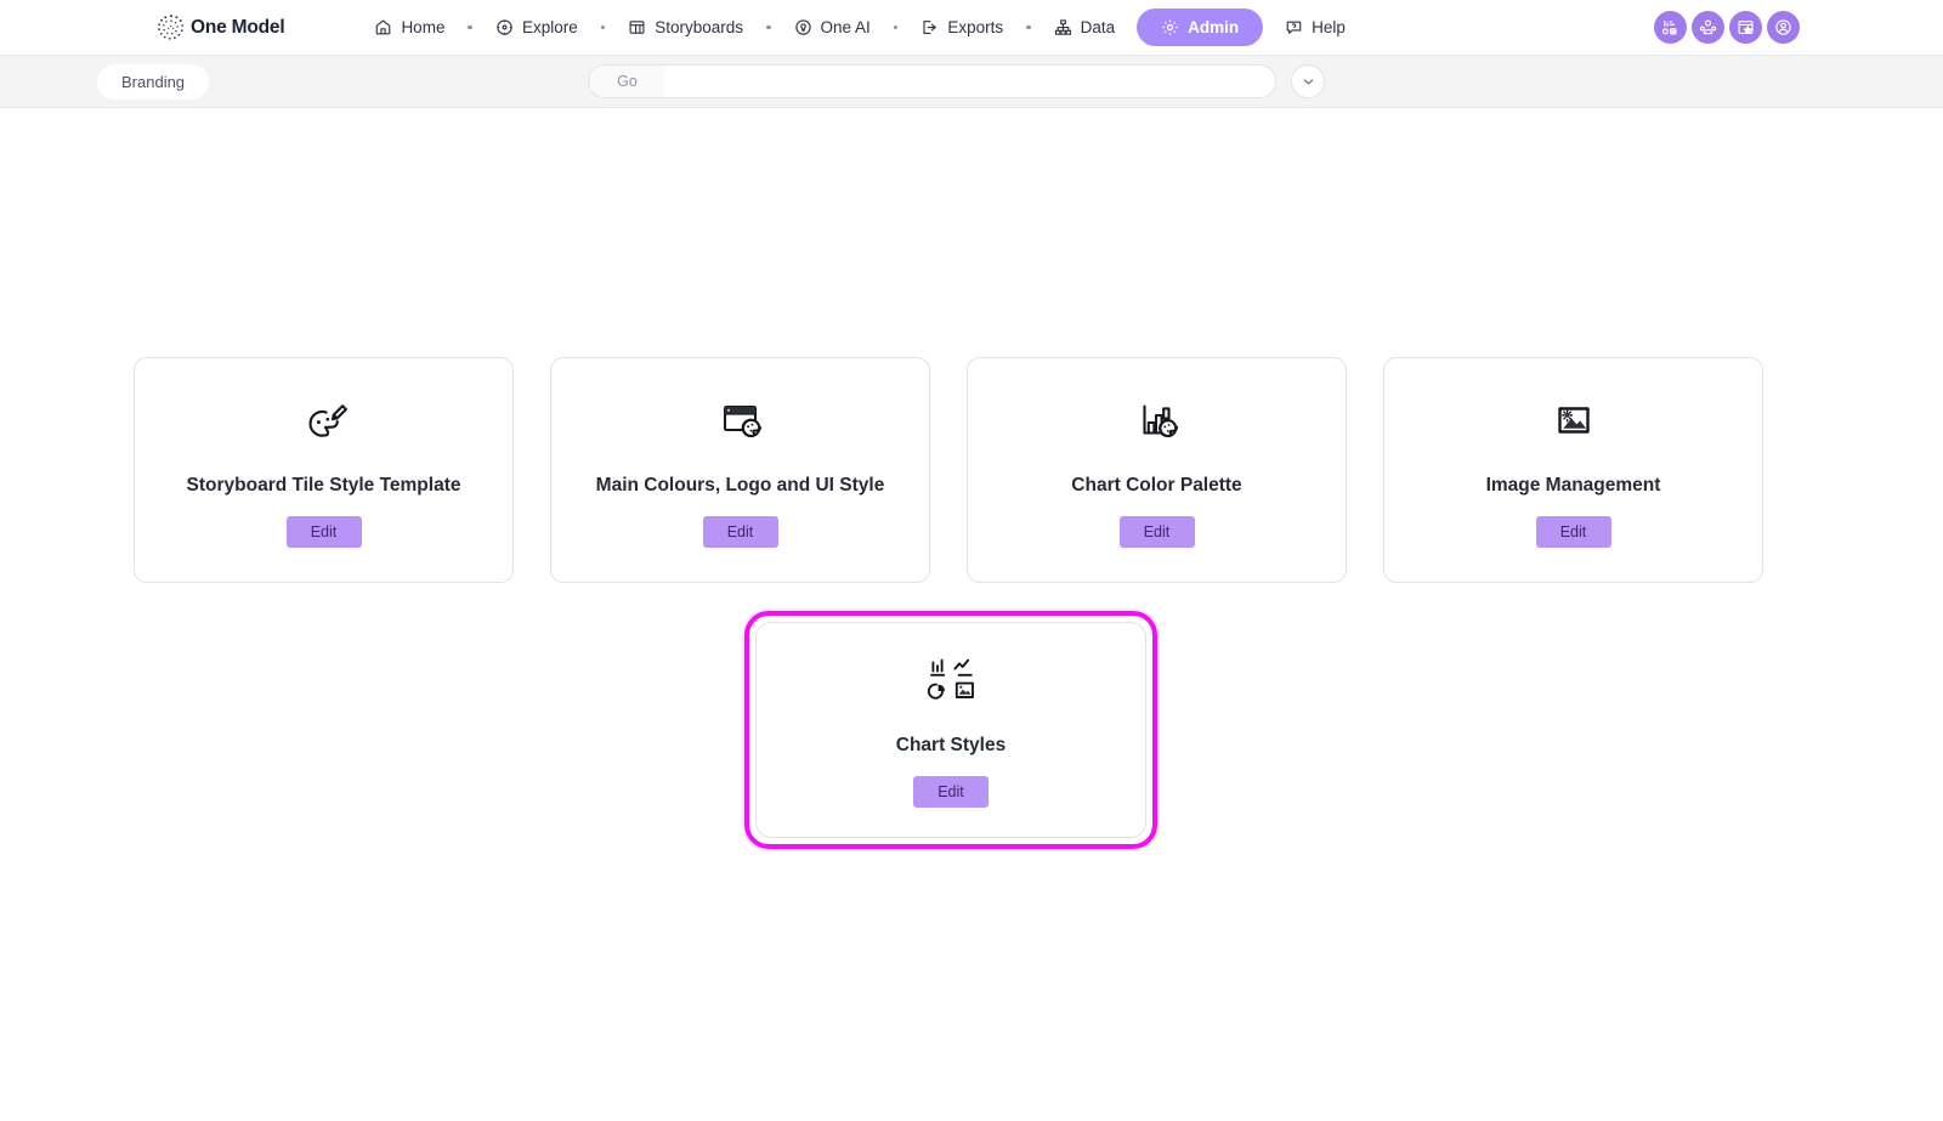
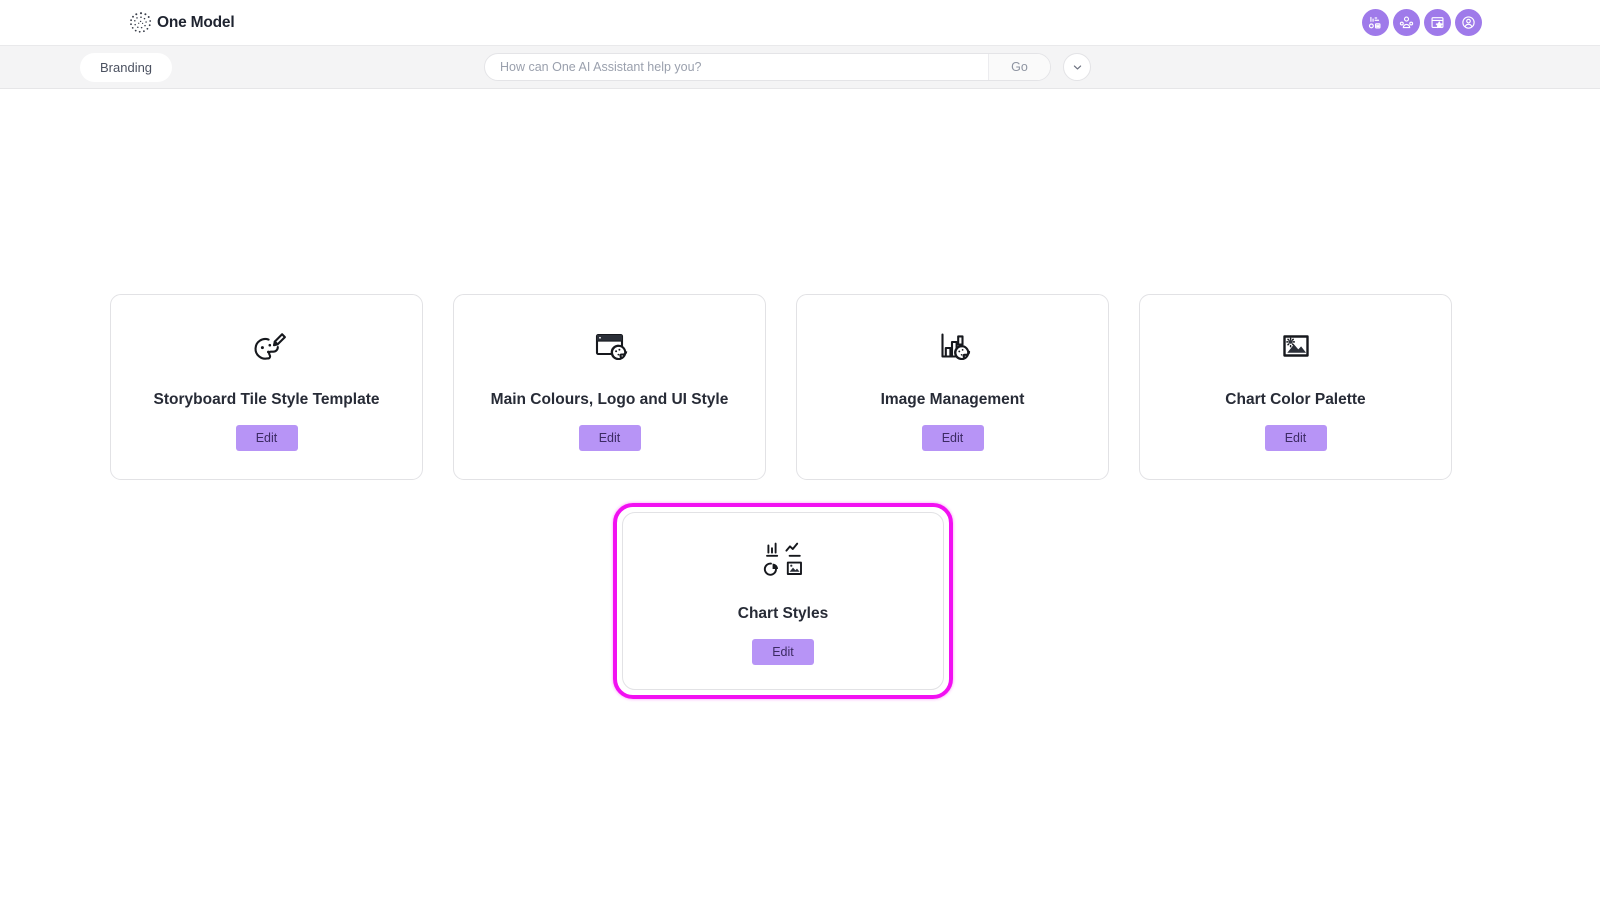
  One Model
- Home
- Explore
- Storyboards
- One AI
- Exports
- Data
- Admin
- Help
  Branding
+ How can One AI Assistant help you?
  Go
  Storyboard Tile Style Template
  Edit
  Main Colours, Logo and UI Style
  Edit
- Chart Color Palette
+ Image Management
  Edit
- Image Management
+ Chart Color Palette
  Edit
  Chart Styles
  Edit
